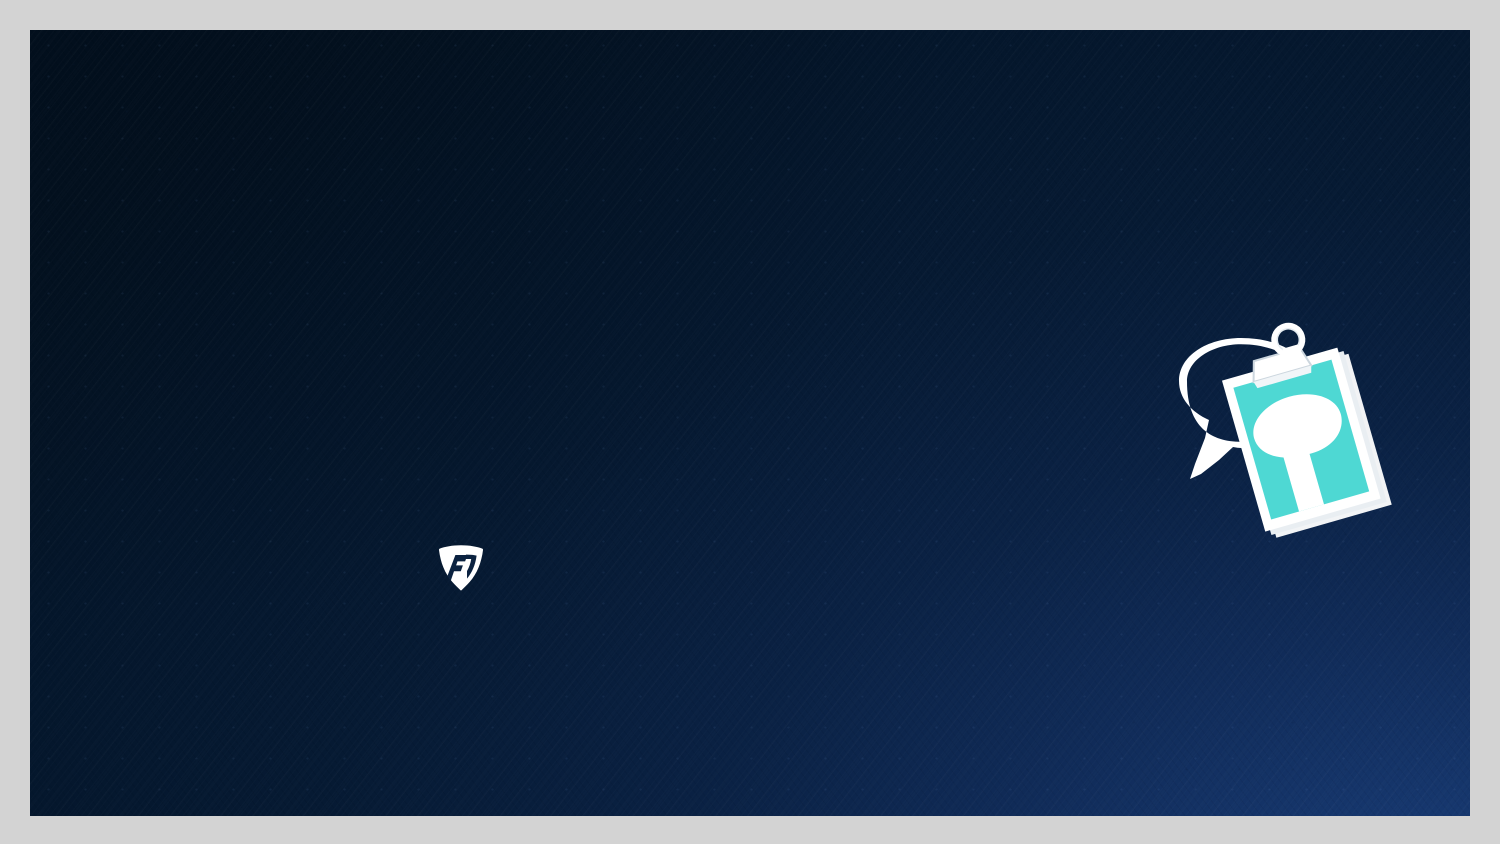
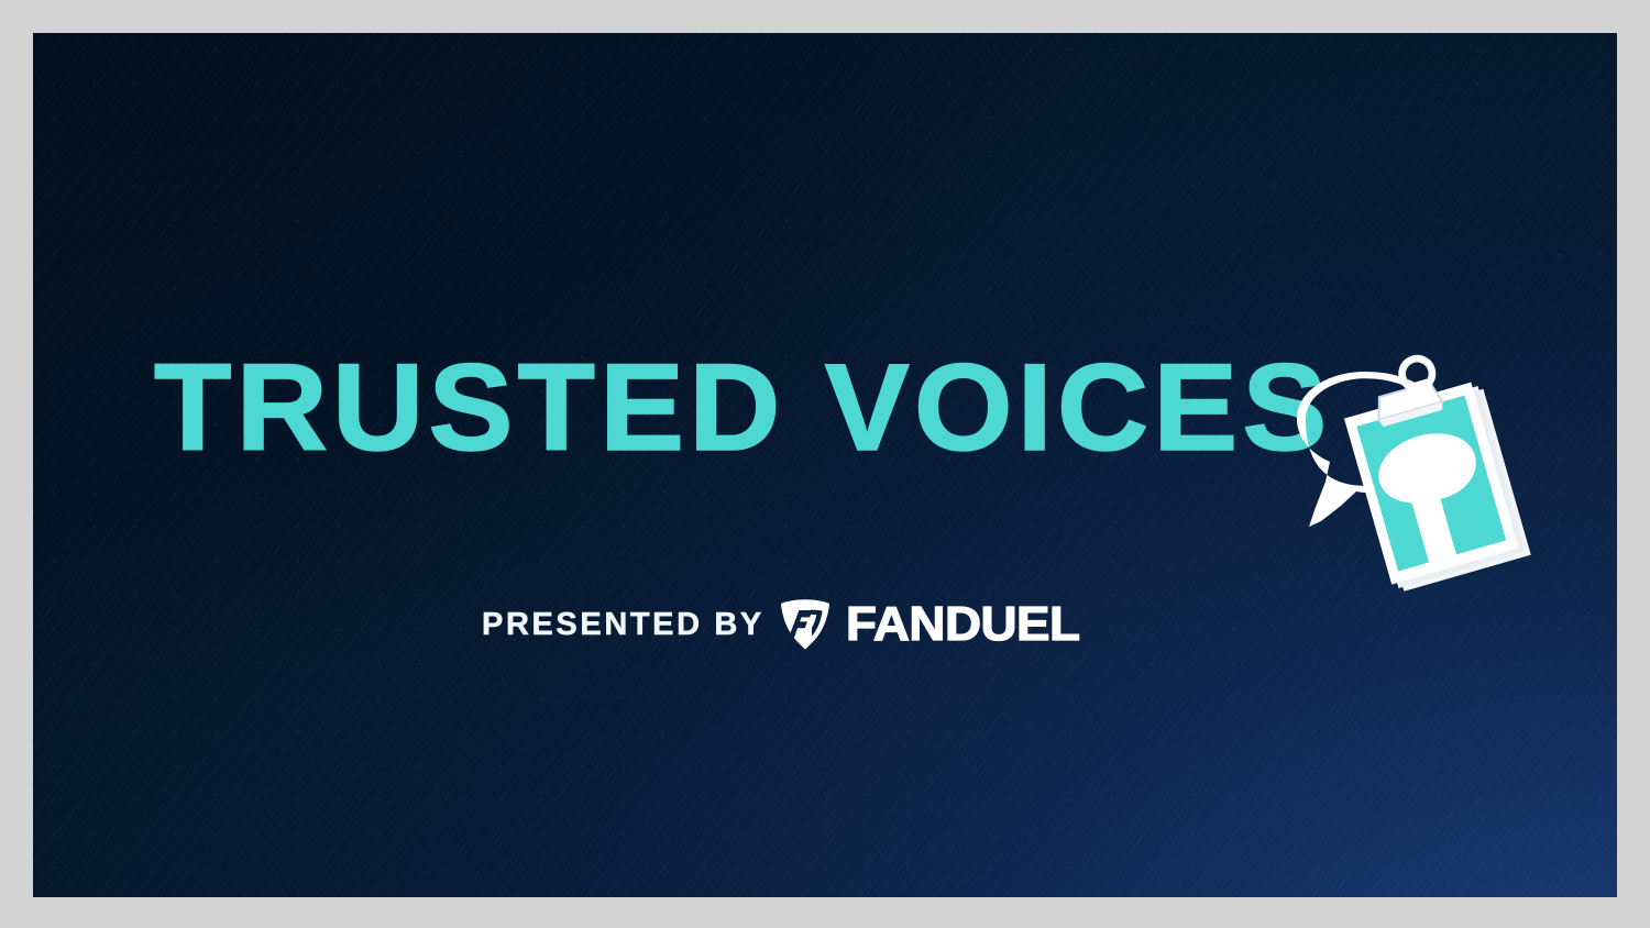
+ TRUSTED VOICES
+ PRESENTED BY
+ FANDUEL
